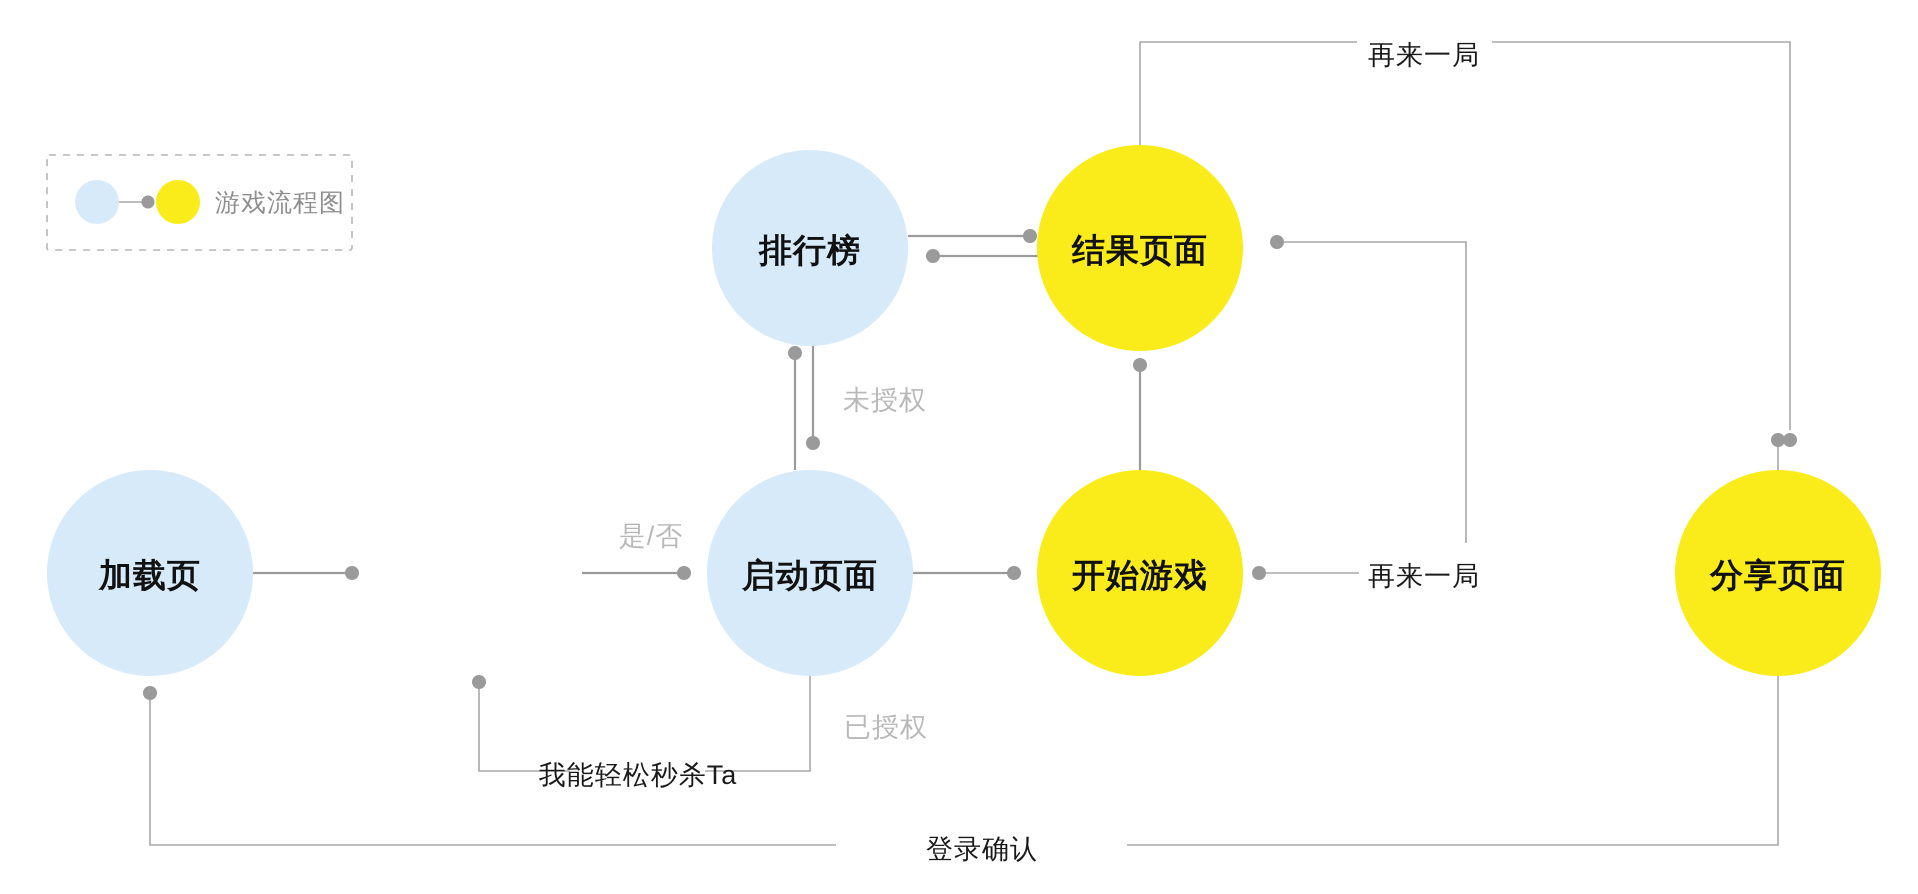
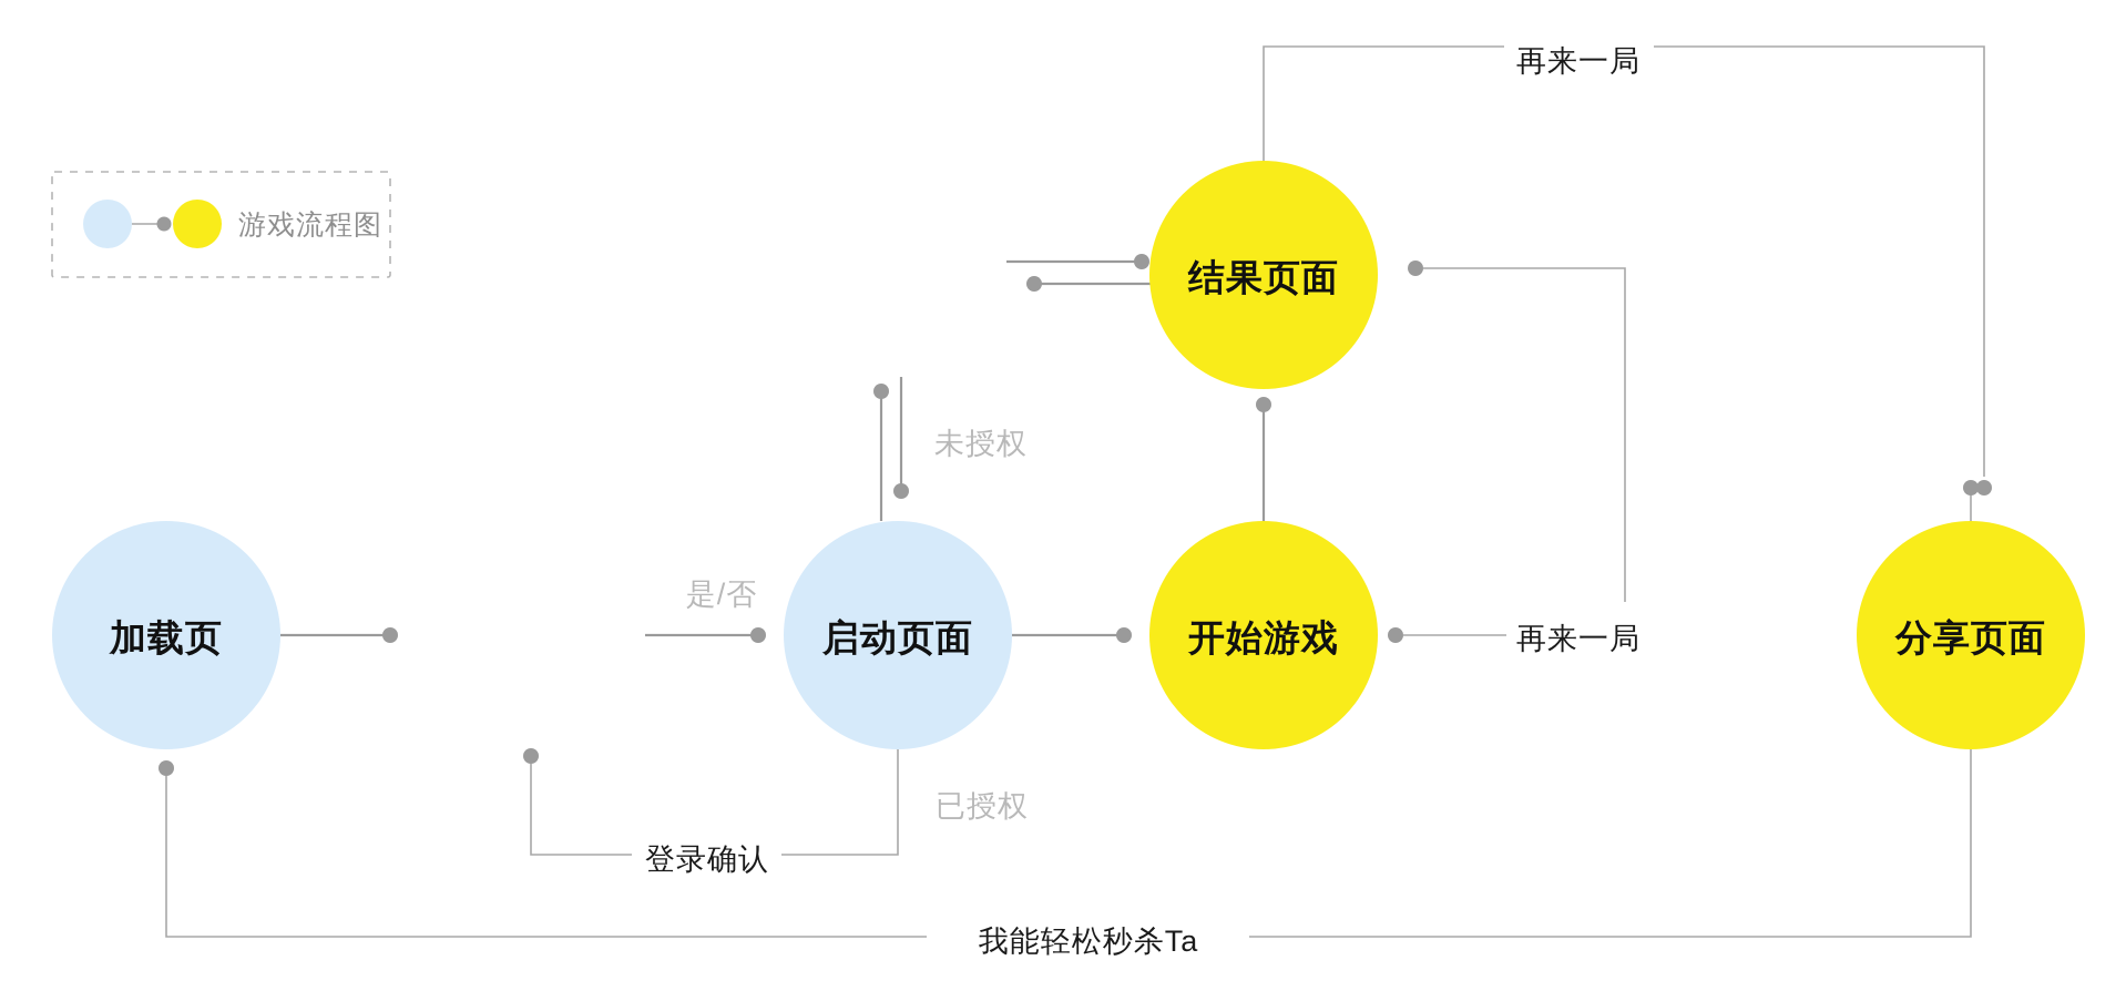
  游戏流程图
  是/否
  未授权
  再来一局
  再来一局
- 我能轻松秒杀Ta
+ 登录确认
  已授权
- 登录确认
+ 我能轻松秒杀Ta
  加载页
  启动页面
- 排行榜
  结果页面
  开始游戏
  分享页面
